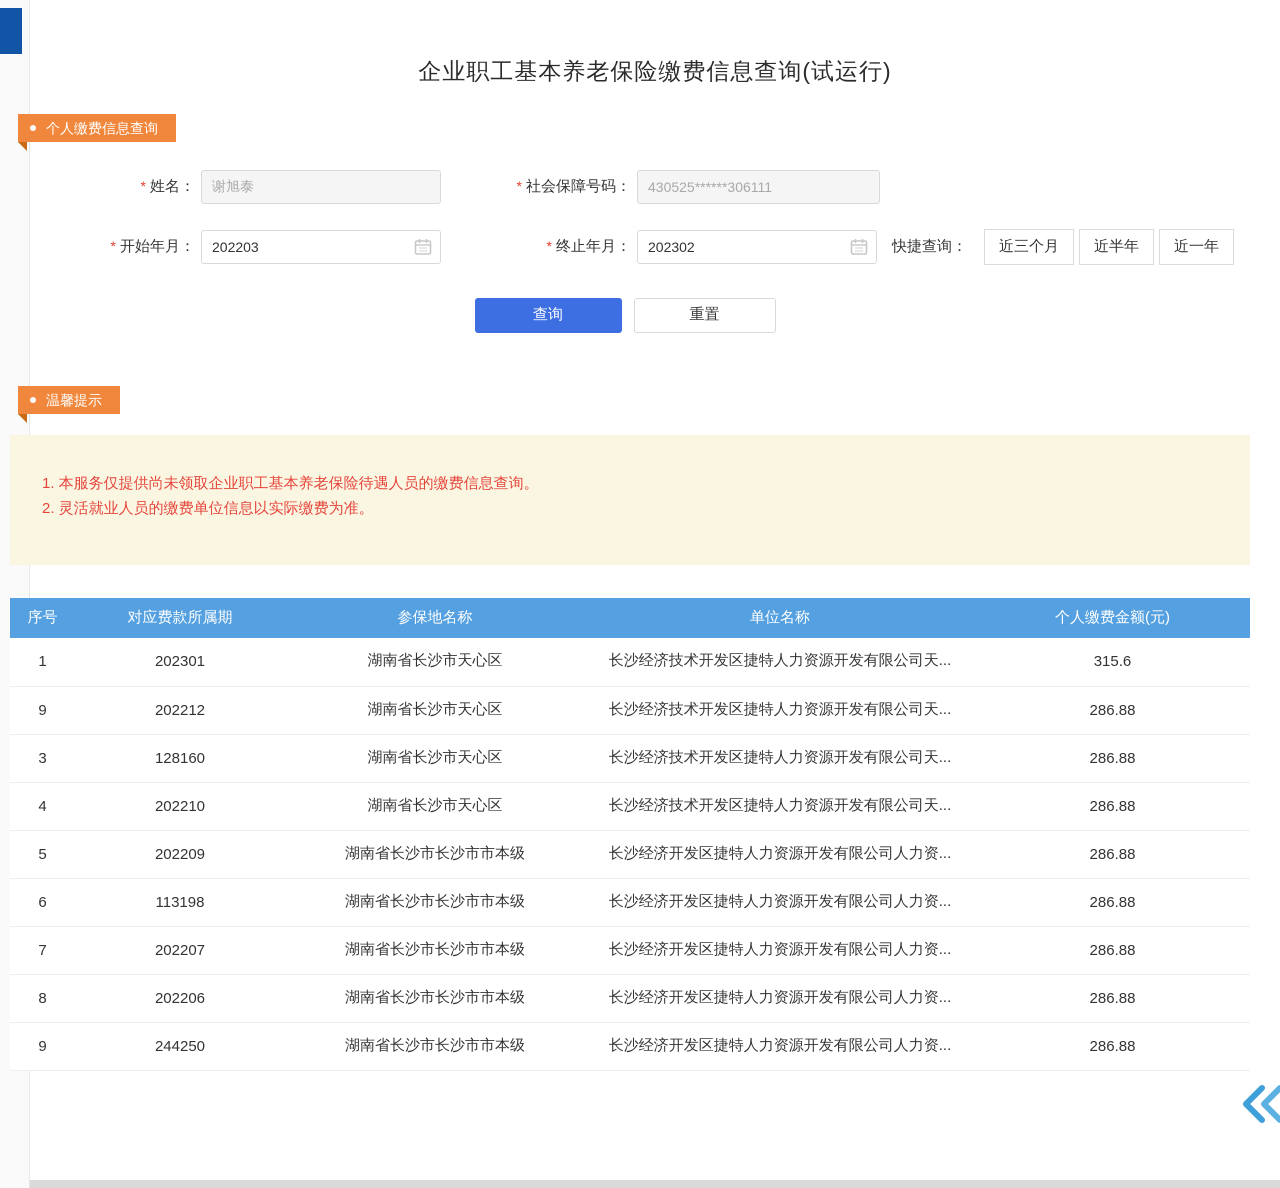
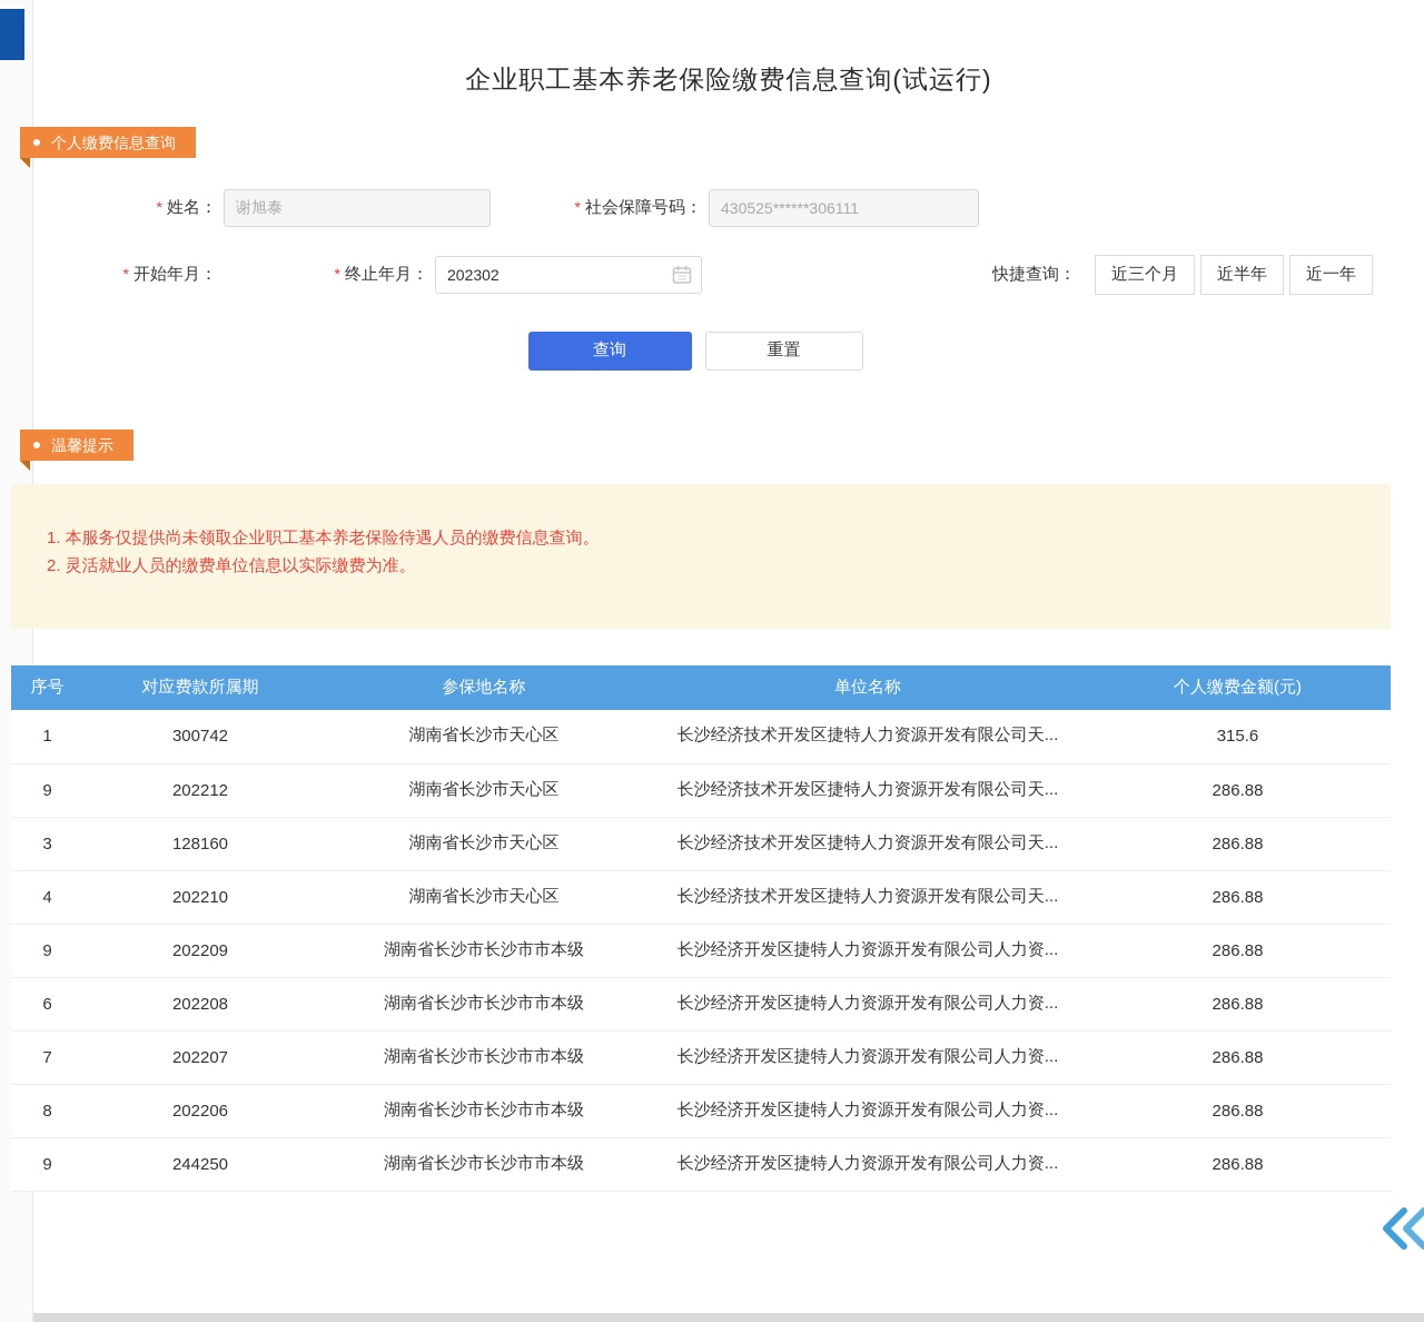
  企业职工基本养老保险缴费信息查询(试运行)
  个人缴费信息查询
  * 姓名：
  谢旭泰
  * 社会保障号码：
  430525******306111
  * 开始年月：
- 202203
  * 终止年月：
  202302
  快捷查询：
  近三个月
  近半年
  近一年
  查询
  重置
  温馨提示
  1. 本服务仅提供尚未领取企业职工基本养老保险待遇人员的缴费信息查询。
  2. 灵活就业人员的缴费单位信息以实际缴费为准。
  序号	对应费款所属期	参保地名称	单位名称	个人缴费金额(元)
- 1	202301	湖南省长沙市天心区	长沙经济技术开发区捷特人力资源开发有限公司天...	315.6
+ 1	300742	湖南省长沙市天心区	长沙经济技术开发区捷特人力资源开发有限公司天...	315.6
  9	202212	湖南省长沙市天心区	长沙经济技术开发区捷特人力资源开发有限公司天...	286.88
  3	128160	湖南省长沙市天心区	长沙经济技术开发区捷特人力资源开发有限公司天...	286.88
  4	202210	湖南省长沙市天心区	长沙经济技术开发区捷特人力资源开发有限公司天...	286.88
- 5	202209	湖南省长沙市长沙市市本级	长沙经济开发区捷特人力资源开发有限公司人力资...	286.88
+ 9	202209	湖南省长沙市长沙市市本级	长沙经济开发区捷特人力资源开发有限公司人力资...	286.88
- 6	113198	湖南省长沙市长沙市市本级	长沙经济开发区捷特人力资源开发有限公司人力资...	286.88
+ 6	202208	湖南省长沙市长沙市市本级	长沙经济开发区捷特人力资源开发有限公司人力资...	286.88
  7	202207	湖南省长沙市长沙市市本级	长沙经济开发区捷特人力资源开发有限公司人力资...	286.88
  8	202206	湖南省长沙市长沙市市本级	长沙经济开发区捷特人力资源开发有限公司人力资...	286.88
  9	244250	湖南省长沙市长沙市市本级	长沙经济开发区捷特人力资源开发有限公司人力资...	286.88
